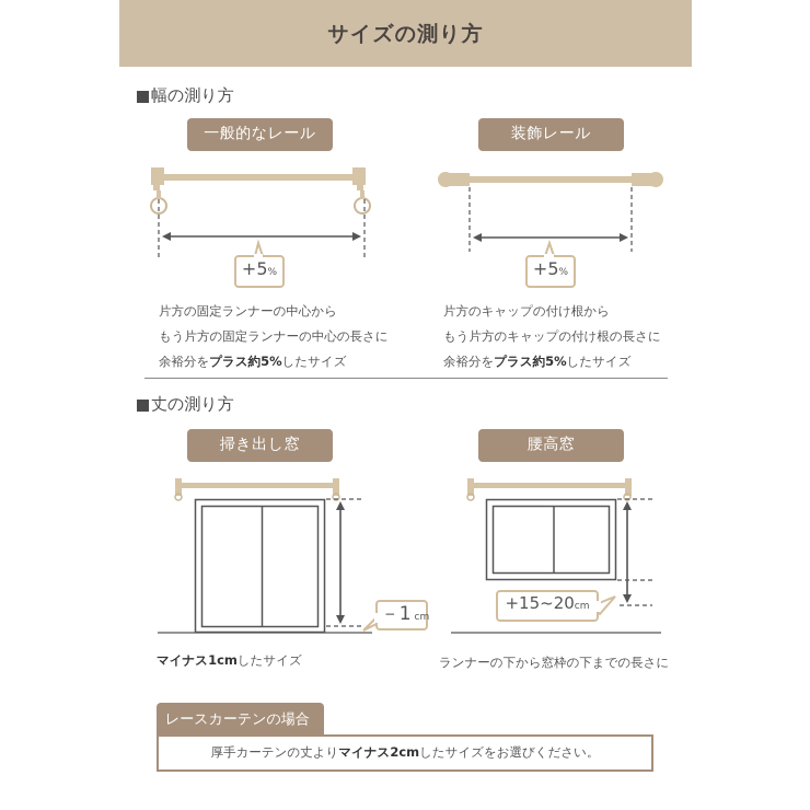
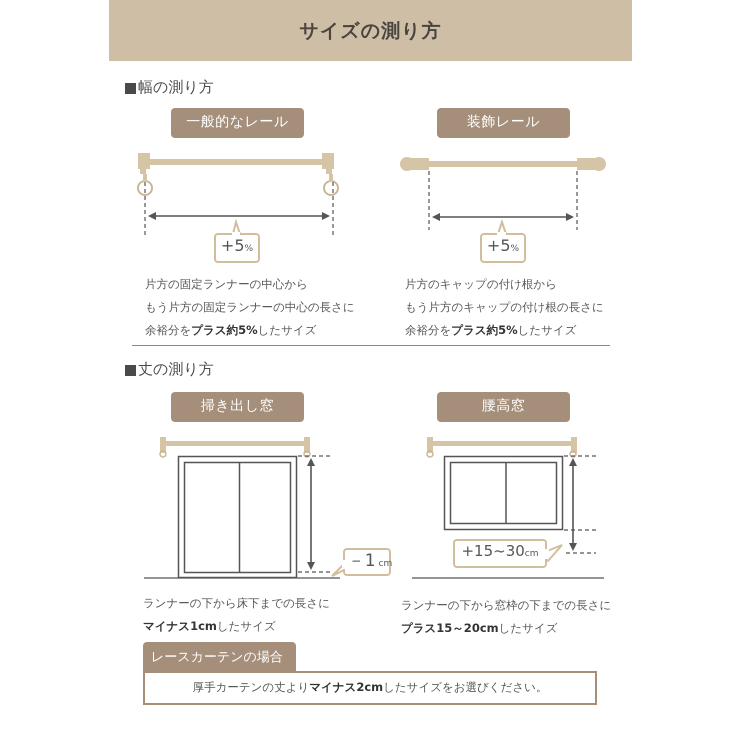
  サイズの測り方
  幅の測り方
  一般的なレール
  装飾レール
  +5
  %
  +5
  %
  －1
  cm
- +15~20
+ +15~30
  cm
  片方の固定ランナーの中心から
  もう片方の固定ランナーの中心の長さに
  余裕分をプラス約5%したサイズ
  片方のキャップの付け根から
  もう片方のキャップの付け根の長さに
  余裕分をプラス約5%したサイズ
  丈の測り方
  掃き出し窓
  腰高窓
+ ランナーの下から床下までの長さに
  マイナス1cmしたサイズ
  ランナーの下から窓枠の下までの長さに
+ プラス15～20cmしたサイズ
  レースカーテンの場合
  厚手カーテンの丈より
  マイナス2cm
  したサイズをお選びください。
